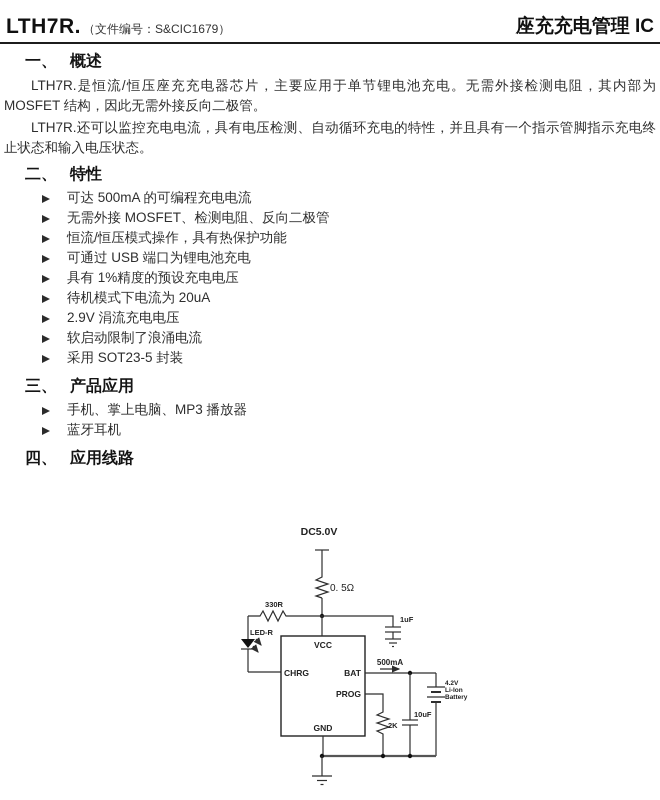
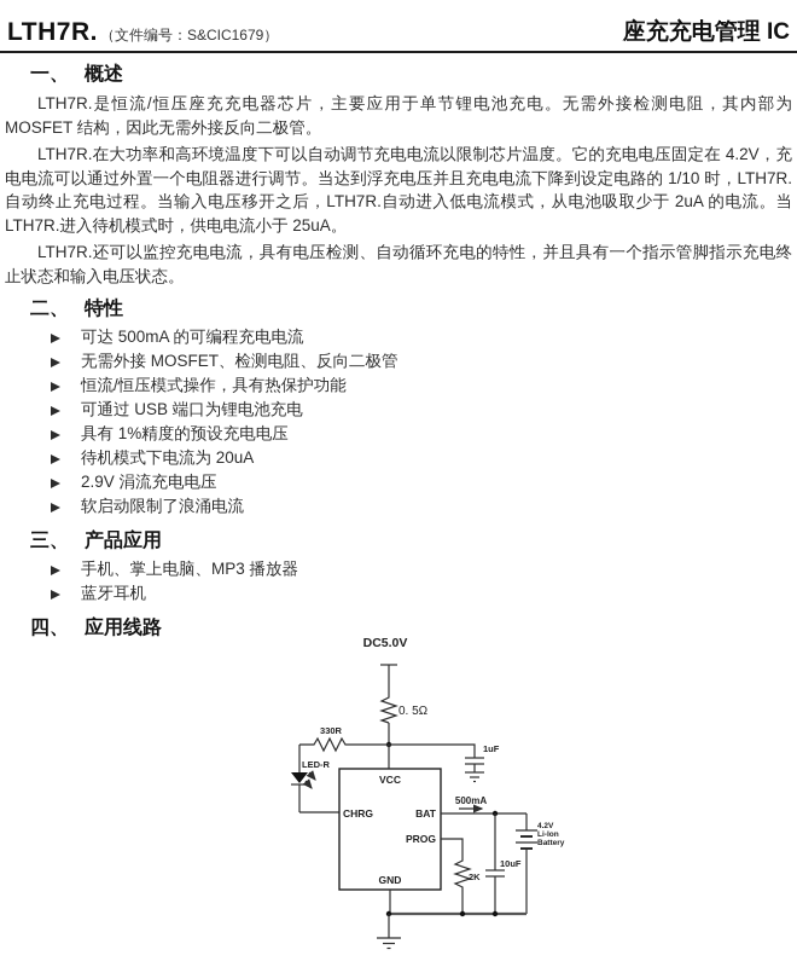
  LTH7R.
  （文件编号：S&CIC1679）
  座充充电管理 IC
  一、
  概述
  LTH7R.是恒流/恒压座充充电器芯片，主要应用于单节锂电池充电。无需外接检测电阻，其内部为 MOSFET 结构，因此无需外接反向二极管。
+ LTH7R.在大功率和高环境温度下可以自动调节充电电流以限制芯片温度。它的充电电压固定在 4.2V，充电电流可以通过外置一个电阻器进行调节。当达到浮充电压并且充电电流下降到设定电路的 1/10 时，LTH7R.自动终止充电过程。当输入电压移开之后，LTH7R.自动进入低电流模式，从电池吸取少于 2uA 的电流。当 LTH7R.进入待机模式时，供电电流小于 25uA。
  LTH7R.还可以监控充电电流，具有电压检测、自动循环充电的特性，并且具有一个指示管脚指示充电终止状态和输入电压状态。
  二、
  特性
  可达 500mA 的可编程充电电流
  无需外接 MOSFET、检测电阻、反向二极管
  恒流/恒压模式操作，具有热保护功能
  可通过 USB 端口为锂电池充电
  具有 1%精度的预设充电电压
  待机模式下电流为 20uA
  2.9V 涓流充电电压
  软启动限制了浪涌电流
- 采用 SOT23-5 封装
  三、
  产品应用
  手机、掌上电脑、MP3 播放器
  蓝牙耳机
  四、
  应用线路
  DC5.0V
  0. 5Ω
  330R
  LED-R
  1uF
  VCC
  CHRG
  BAT
  PROG
  GND
  500mA
  10uF
  2K
